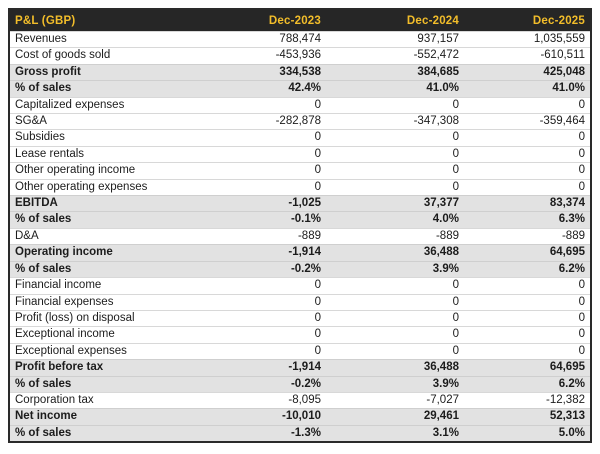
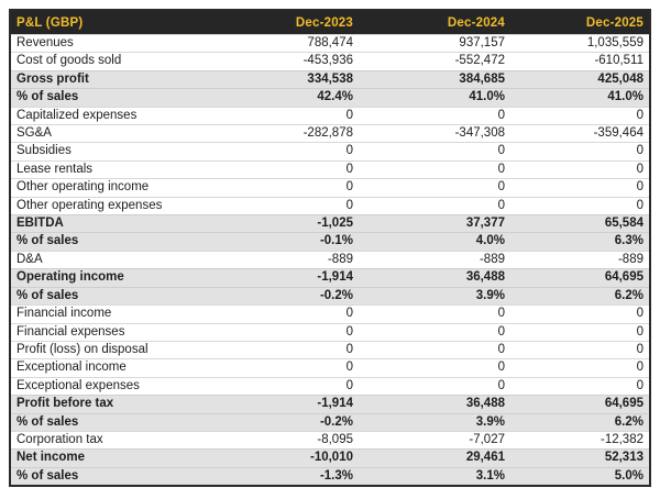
  P&L (GBP)	Dec-2023	Dec-2024	Dec-2025
  Revenues	788,474	937,157	1,035,559
  Cost of goods sold	-453,936	-552,472	-610,511
  Gross profit	334,538	384,685	425,048
  % of sales	42.4%	41.0%	41.0%
  Capitalized expenses	0	0	0
  SG&A	-282,878	-347,308	-359,464
  Subsidies	0	0	0
  Lease rentals	0	0	0
  Other operating income	0	0	0
  Other operating expenses	0	0	0
- EBITDA	-1,025	37,377	83,374
+ EBITDA	-1,025	37,377	65,584
  % of sales	-0.1%	4.0%	6.3%
  D&A	-889	-889	-889
  Operating income	-1,914	36,488	64,695
  % of sales	-0.2%	3.9%	6.2%
  Financial income	0	0	0
  Financial expenses	0	0	0
  Profit (loss) on disposal	0	0	0
  Exceptional income	0	0	0
  Exceptional expenses	0	0	0
  Profit before tax	-1,914	36,488	64,695
  % of sales	-0.2%	3.9%	6.2%
  Corporation tax	-8,095	-7,027	-12,382
  Net income	-10,010	29,461	52,313
  % of sales	-1.3%	3.1%	5.0%
